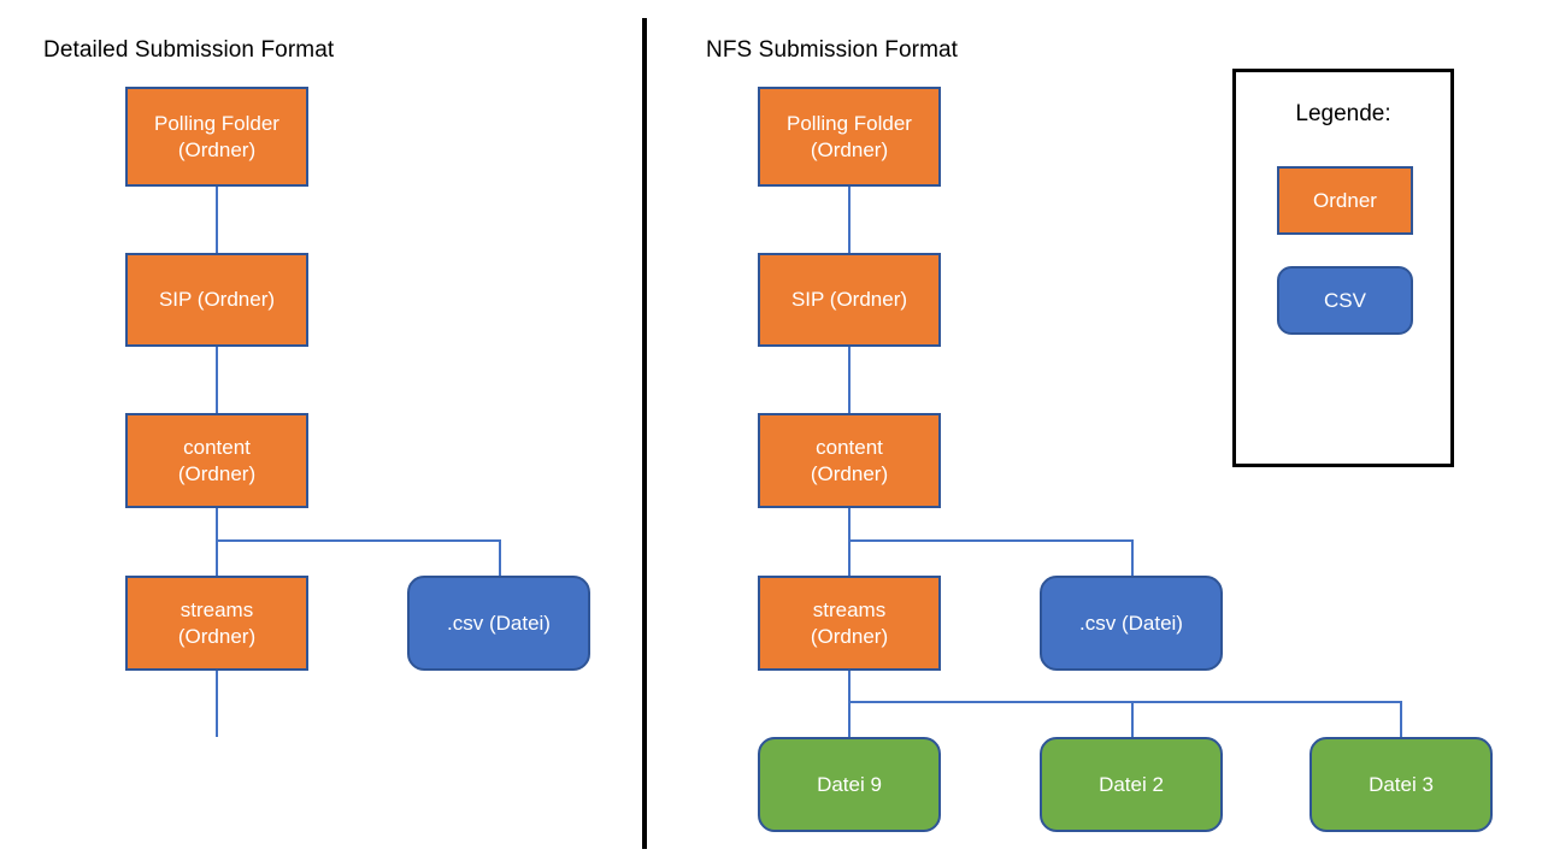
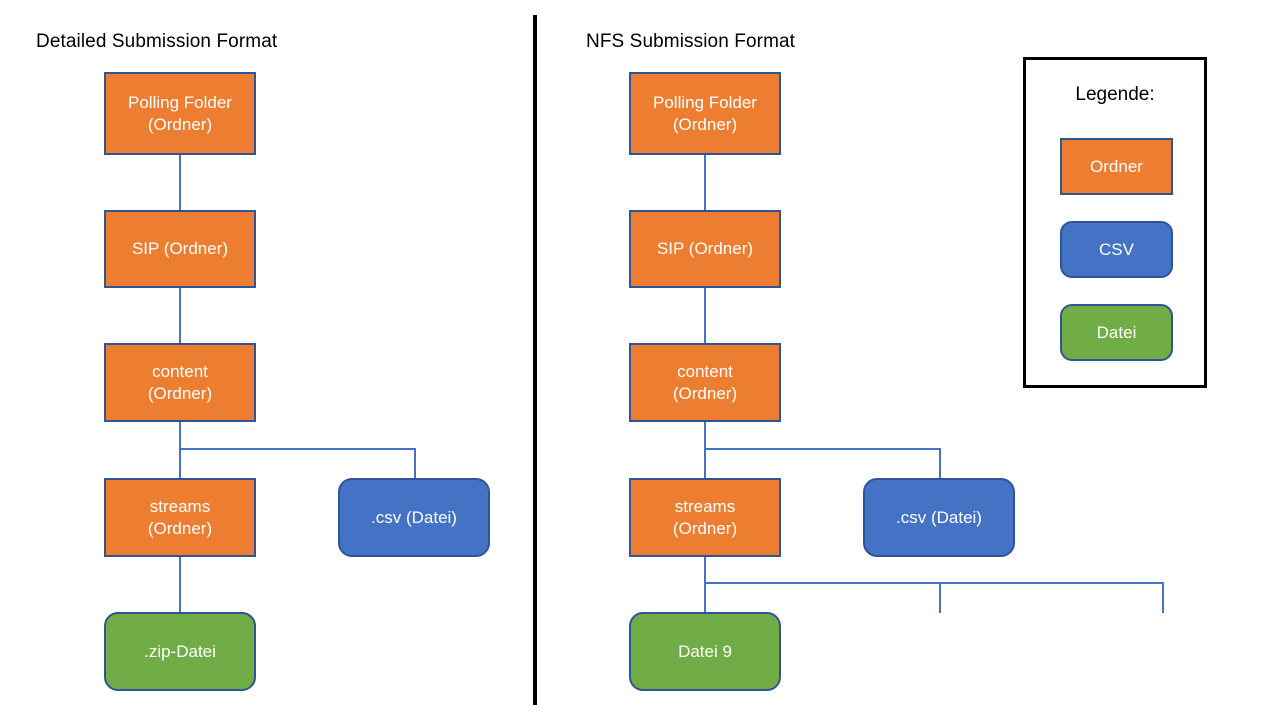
  Detailed Submission Format
  Polling Folder
  (Ordner)
  SIP (Ordner)
  content
  (Ordner)
  streams
  (Ordner)
  .csv (Datei)
+ .zip-Datei
  NFS Submission Format
  Polling Folder
  (Ordner)
  SIP (Ordner)
  content
  (Ordner)
  streams
  (Ordner)
  .csv (Datei)
  Datei 9
- Datei 2
- Datei 3
  Legende:
  Ordner
  CSV
+ Datei
